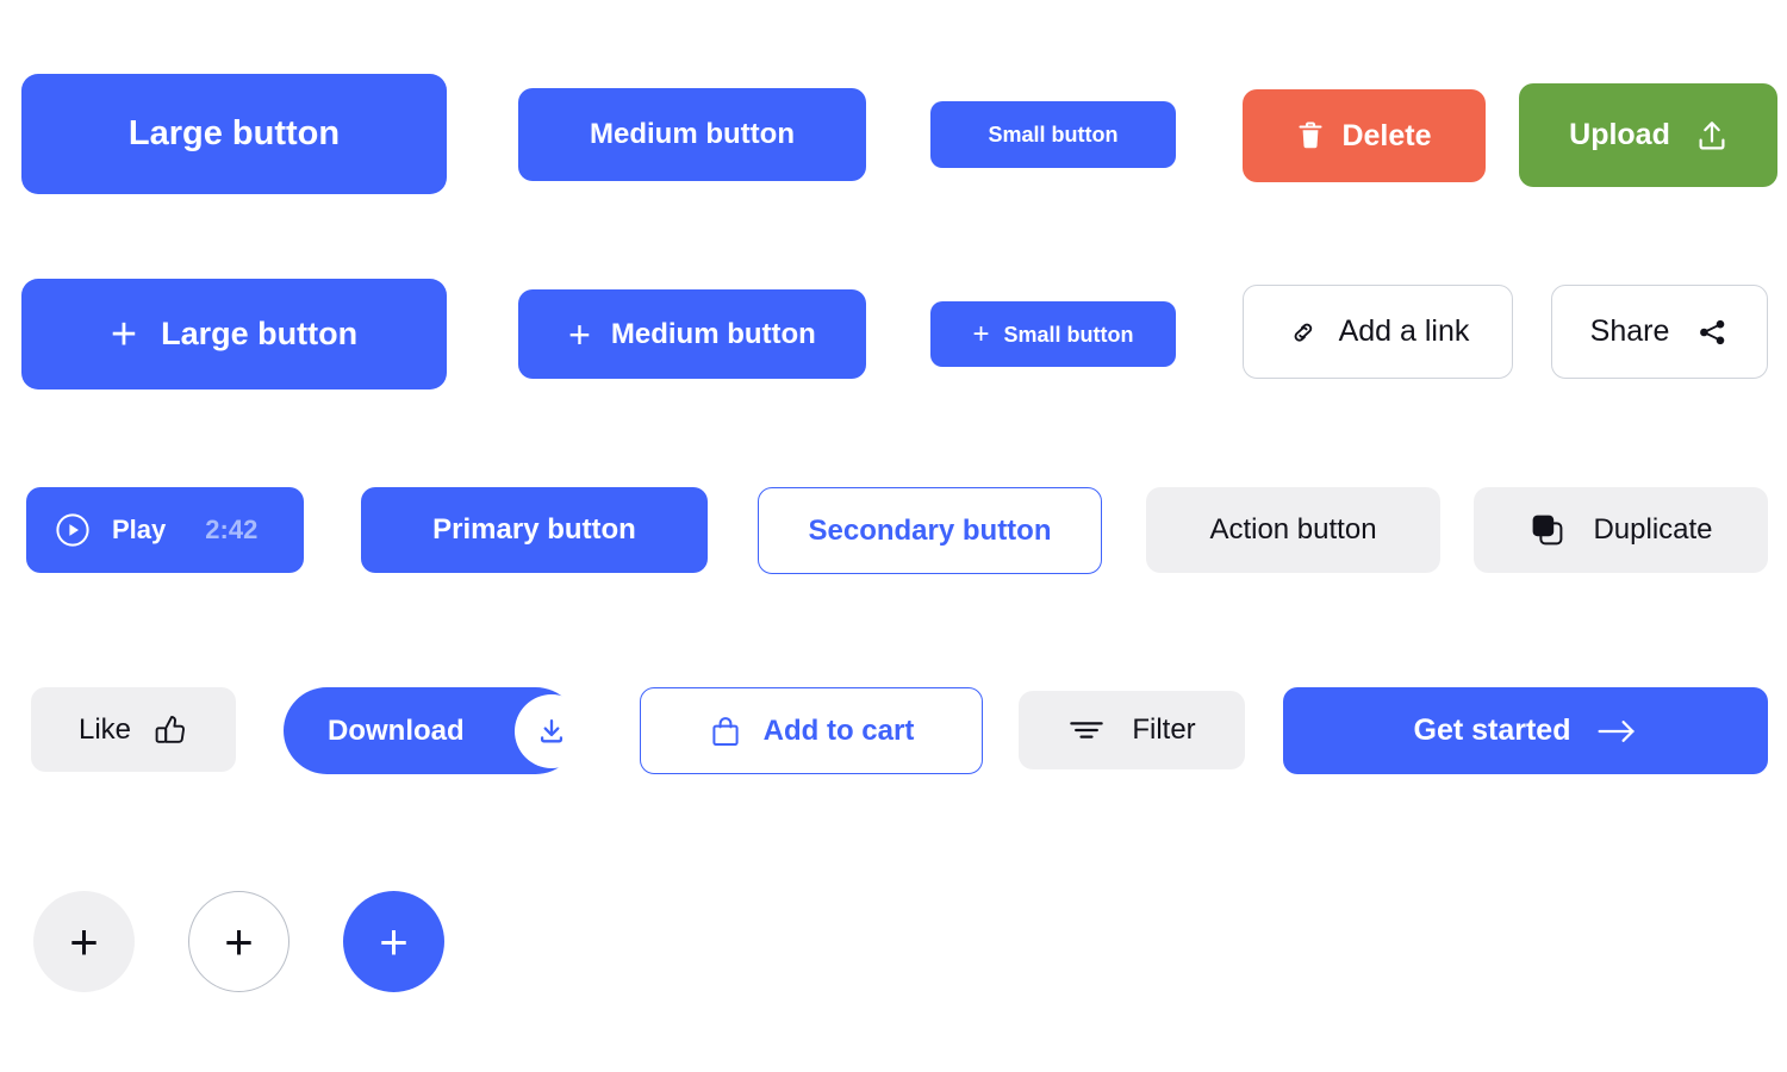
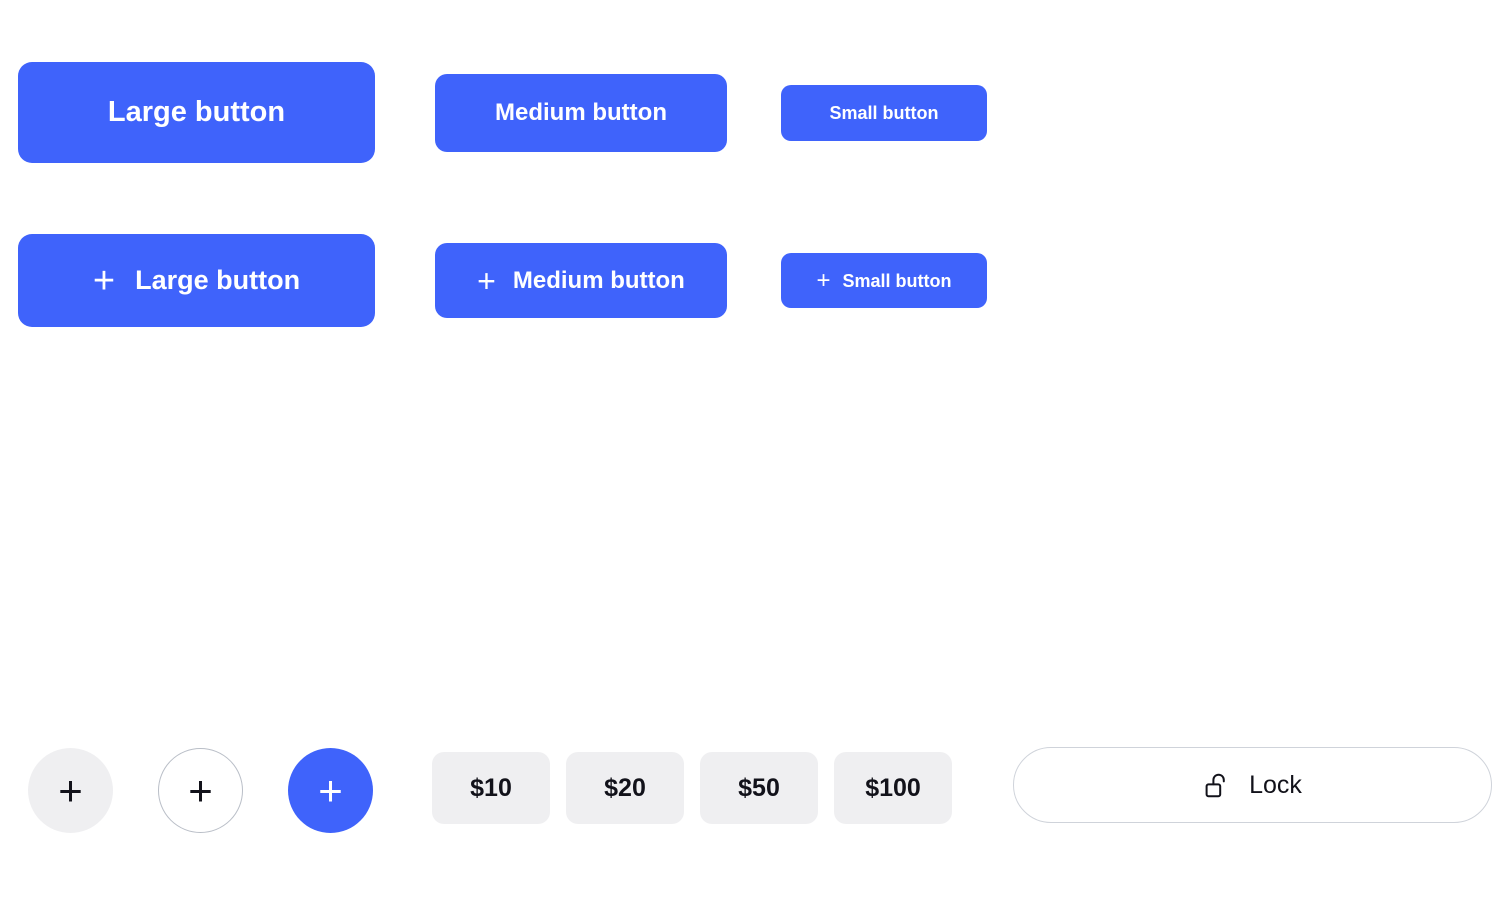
  Large button
  Medium button
  Small button
- Delete
- Upload
  +
  Large button
  +
  Medium button
  +
  Small button
- Add a link
- Share
- Play
- 2:42
- Primary button
- Secondary button
- Action button
- Duplicate
- Like
- Download
- Add to cart
- Filter
- Get started
  +
  +
  +
+ $10
+ $20
+ $50
+ $100
+ Lock
